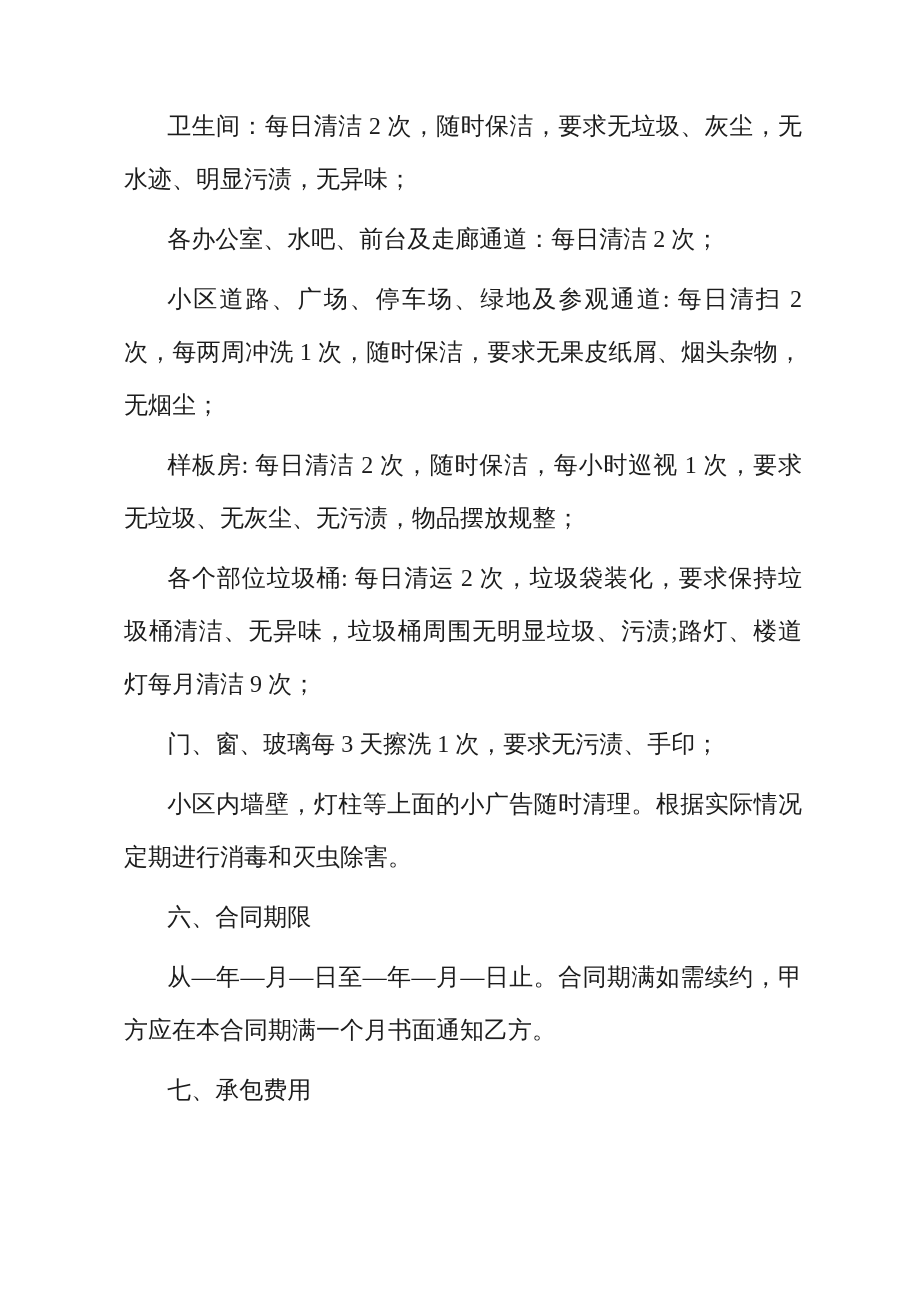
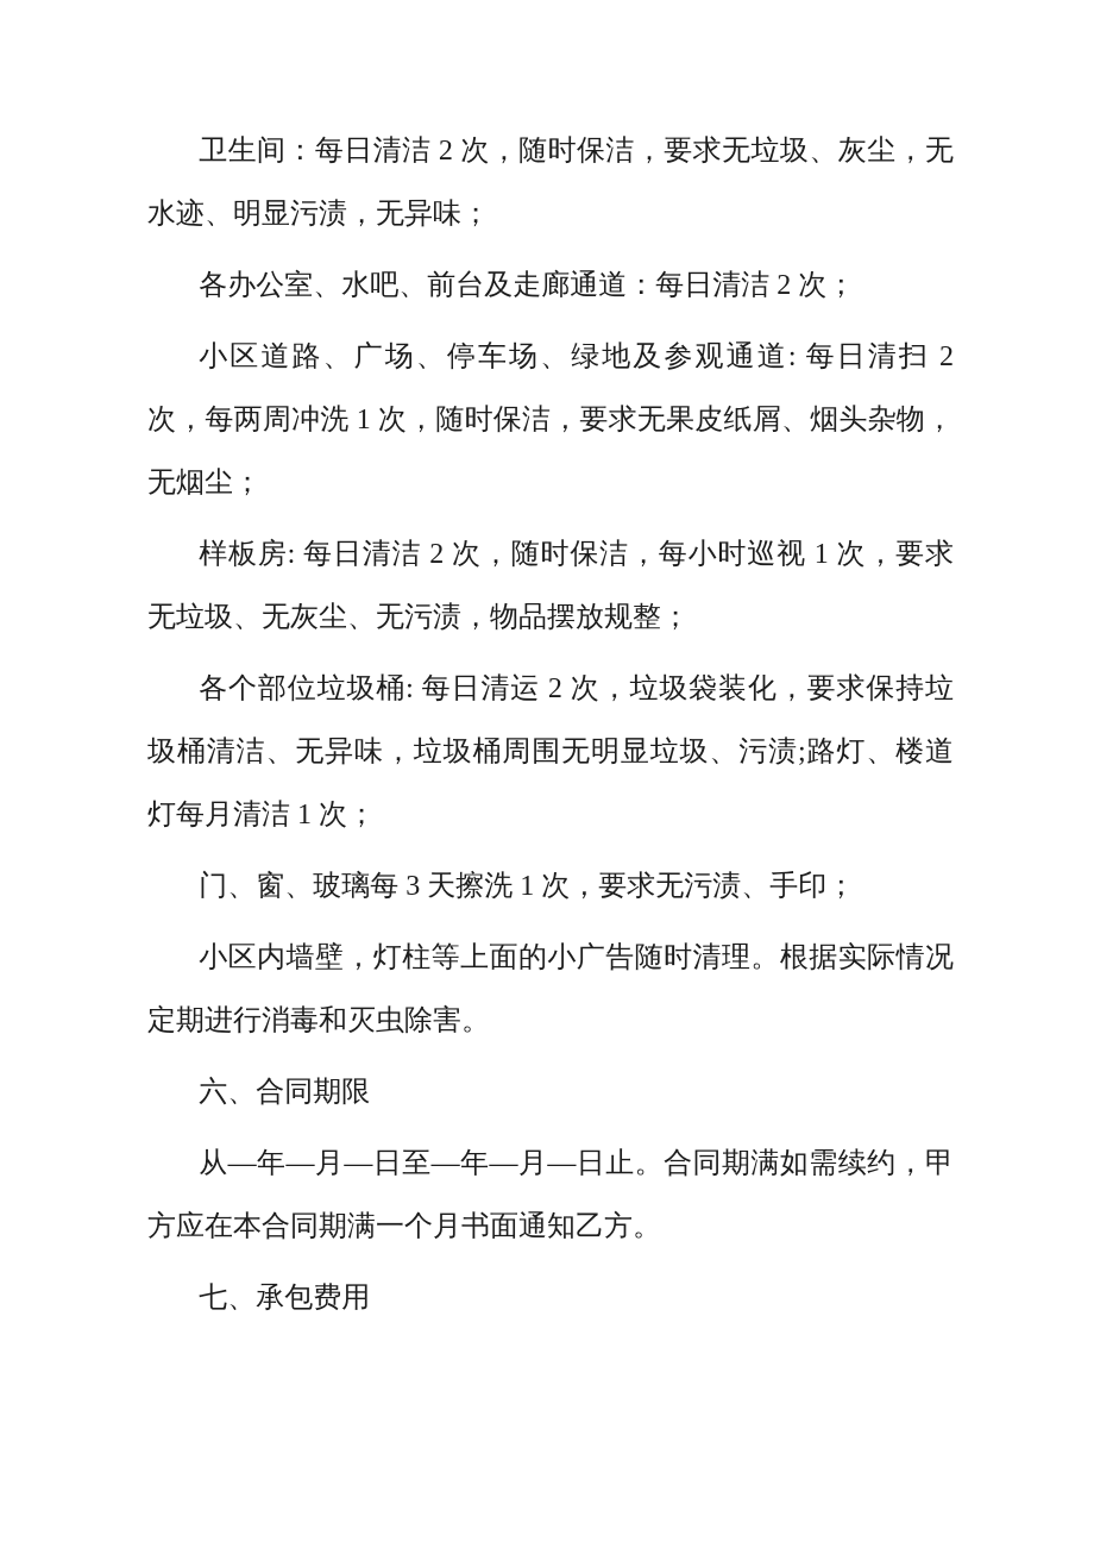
  卫生间：每日清洁 2 次，随时保洁，要求无垃圾、灰尘，无水迹、明显污渍，无异味；
  各办公室、水吧、前台及走廊通道：每日清洁 2 次；
  小区道路、广场、停车场、绿地及参观通道: 每日清扫 2 次，每两周冲洗 1 次，随时保洁，要求无果皮纸屑、烟头杂物，无烟尘；
  样板房: 每日清洁 2 次，随时保洁，每小时巡视 1 次，要求无垃圾、无灰尘、无污渍，物品摆放规整；
- 各个部位垃圾桶: 每日清运 2 次，垃圾袋装化，要求保持垃圾桶清洁、无异味，垃圾桶周围无明显垃圾、污渍;路灯、楼道灯每月清洁 9 次；
+ 各个部位垃圾桶: 每日清运 2 次，垃圾袋装化，要求保持垃圾桶清洁、无异味，垃圾桶周围无明显垃圾、污渍;路灯、楼道灯每月清洁 1 次；
  门、窗、玻璃每 3 天擦洗 1 次，要求无污渍、手印；
  小区内墙壁，灯柱等上面的小广告随时清理。根据实际情况定期进行消毒和灭虫除害。
  六、合同期限
  从—年—月—日至—年—月—日止。合同期满如需续约，甲方应在本合同期满一个月书面通知乙方。
  七、承包费用
